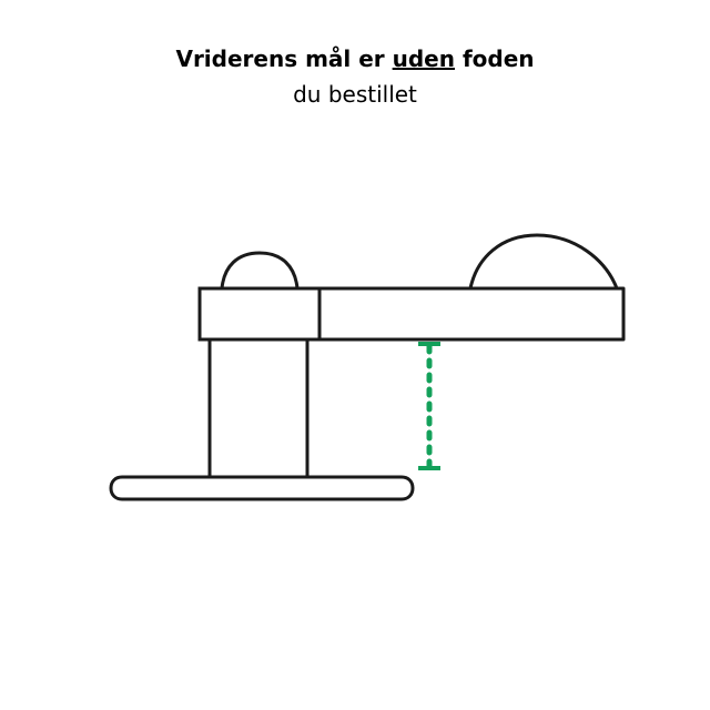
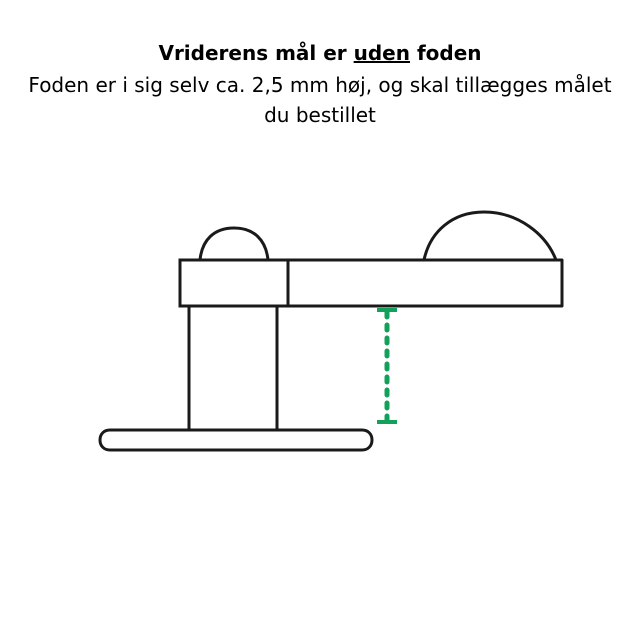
  Vriderens mål er uden foden
+ Foden er i sig selv ca. 2,5 mm høj, og skal tillægges målet
  du bestillet
